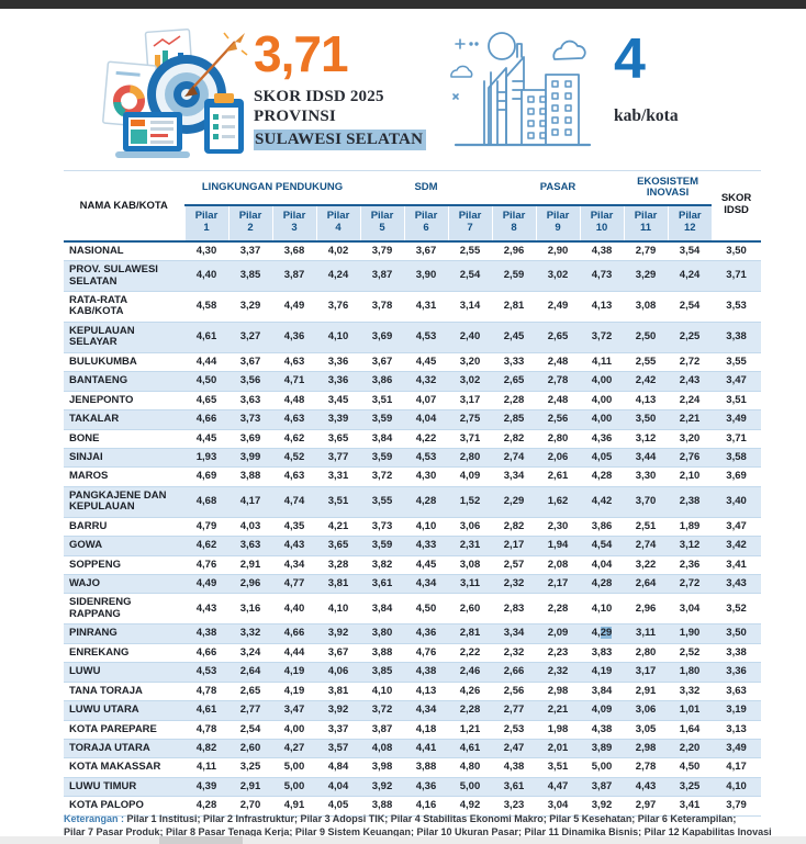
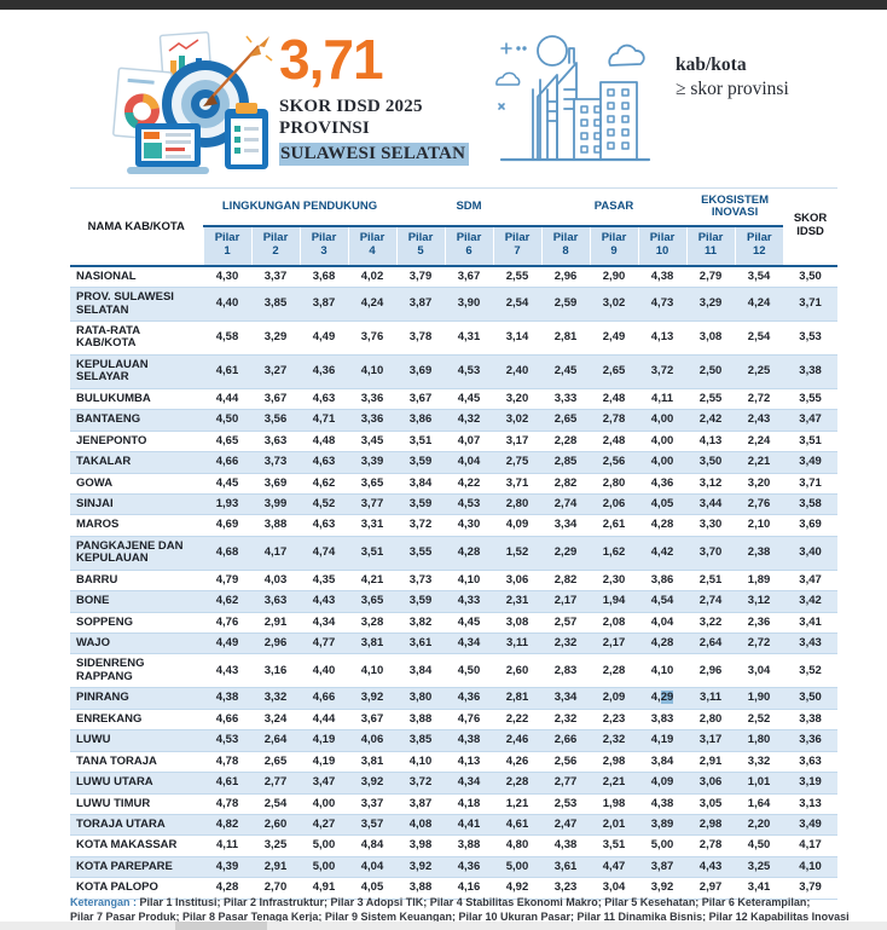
  3,71
  SKOR IDSD 2025
  PROVINSI
  SULAWESI SELATAN
- 4
  kab/kota
+ ≥ skor provinsi
  NAMA KAB/KOTA	LINGKUNGAN PENDUKUNG	SDM	PASAR	EKOSISTEM INOVASI	SKOR IDSD
  Pilar1	Pilar2	Pilar3	Pilar4	Pilar5	Pilar6	Pilar7	Pilar8	Pilar9	Pilar10	Pilar11	Pilar12
  NASIONAL	4,30	3,37	3,68	4,02	3,79	3,67	2,55	2,96	2,90	4,38	2,79	3,54	3,50
  PROV. SULAWESI SELATAN	4,40	3,85	3,87	4,24	3,87	3,90	2,54	2,59	3,02	4,73	3,29	4,24	3,71
  RATA-RATA KAB/KOTA	4,58	3,29	4,49	3,76	3,78	4,31	3,14	2,81	2,49	4,13	3,08	2,54	3,53
  KEPULAUAN SELAYAR	4,61	3,27	4,36	4,10	3,69	4,53	2,40	2,45	2,65	3,72	2,50	2,25	3,38
  BULUKUMBA	4,44	3,67	4,63	3,36	3,67	4,45	3,20	3,33	2,48	4,11	2,55	2,72	3,55
  BANTAENG	4,50	3,56	4,71	3,36	3,86	4,32	3,02	2,65	2,78	4,00	2,42	2,43	3,47
  JENEPONTO	4,65	3,63	4,48	3,45	3,51	4,07	3,17	2,28	2,48	4,00	4,13	2,24	3,51
  TAKALAR	4,66	3,73	4,63	3,39	3,59	4,04	2,75	2,85	2,56	4,00	3,50	2,21	3,49
- BONE	4,45	3,69	4,62	3,65	3,84	4,22	3,71	2,82	2,80	4,36	3,12	3,20	3,71
+ GOWA	4,45	3,69	4,62	3,65	3,84	4,22	3,71	2,82	2,80	4,36	3,12	3,20	3,71
  SINJAI	1,93	3,99	4,52	3,77	3,59	4,53	2,80	2,74	2,06	4,05	3,44	2,76	3,58
  MAROS	4,69	3,88	4,63	3,31	3,72	4,30	4,09	3,34	2,61	4,28	3,30	2,10	3,69
  PANGKAJENE DAN KEPULAUAN	4,68	4,17	4,74	3,51	3,55	4,28	1,52	2,29	1,62	4,42	3,70	2,38	3,40
  BARRU	4,79	4,03	4,35	4,21	3,73	4,10	3,06	2,82	2,30	3,86	2,51	1,89	3,47
- GOWA	4,62	3,63	4,43	3,65	3,59	4,33	2,31	2,17	1,94	4,54	2,74	3,12	3,42
+ BONE	4,62	3,63	4,43	3,65	3,59	4,33	2,31	2,17	1,94	4,54	2,74	3,12	3,42
  SOPPENG	4,76	2,91	4,34	3,28	3,82	4,45	3,08	2,57	2,08	4,04	3,22	2,36	3,41
  WAJO	4,49	2,96	4,77	3,81	3,61	4,34	3,11	2,32	2,17	4,28	2,64	2,72	3,43
  SIDENRENG RAPPANG	4,43	3,16	4,40	4,10	3,84	4,50	2,60	2,83	2,28	4,10	2,96	3,04	3,52
  PINRANG	4,38	3,32	4,66	3,92	3,80	4,36	2,81	3,34	2,09	4,29	3,11	1,90	3,50
  ENREKANG	4,66	3,24	4,44	3,67	3,88	4,76	2,22	2,32	2,23	3,83	2,80	2,52	3,38
  LUWU	4,53	2,64	4,19	4,06	3,85	4,38	2,46	2,66	2,32	4,19	3,17	1,80	3,36
  TANA TORAJA	4,78	2,65	4,19	3,81	4,10	4,13	4,26	2,56	2,98	3,84	2,91	3,32	3,63
  LUWU UTARA	4,61	2,77	3,47	3,92	3,72	4,34	2,28	2,77	2,21	4,09	3,06	1,01	3,19
- KOTA PAREPARE	4,78	2,54	4,00	3,37	3,87	4,18	1,21	2,53	1,98	4,38	3,05	1,64	3,13
+ LUWU TIMUR	4,78	2,54	4,00	3,37	3,87	4,18	1,21	2,53	1,98	4,38	3,05	1,64	3,13
  TORAJA UTARA	4,82	2,60	4,27	3,57	4,08	4,41	4,61	2,47	2,01	3,89	2,98	2,20	3,49
  KOTA MAKASSAR	4,11	3,25	5,00	4,84	3,98	3,88	4,80	4,38	3,51	5,00	2,78	4,50	4,17
- LUWU TIMUR	4,39	2,91	5,00	4,04	3,92	4,36	5,00	3,61	4,47	3,87	4,43	3,25	4,10
+ KOTA PAREPARE	4,39	2,91	5,00	4,04	3,92	4,36	5,00	3,61	4,47	3,87	4,43	3,25	4,10
  KOTA PALOPO	4,28	2,70	4,91	4,05	3,88	4,16	4,92	3,23	3,04	3,92	2,97	3,41	3,79
  Keterangan : Pilar 1 Institusi; Pilar 2 Infrastruktur; Pilar 3 Adopsi TIK; Pilar 4 Stabilitas Ekonomi Makro; Pilar 5 Kesehatan; Pilar 6 Keterampilan;
  Pilar 7 Pasar Produk; Pilar 8 Pasar Tenaga Kerja; Pilar 9 Sistem Keuangan; Pilar 10 Ukuran Pasar; Pilar 11 Dinamika Bisnis; Pilar 12 Kapabilitas Inovasi
